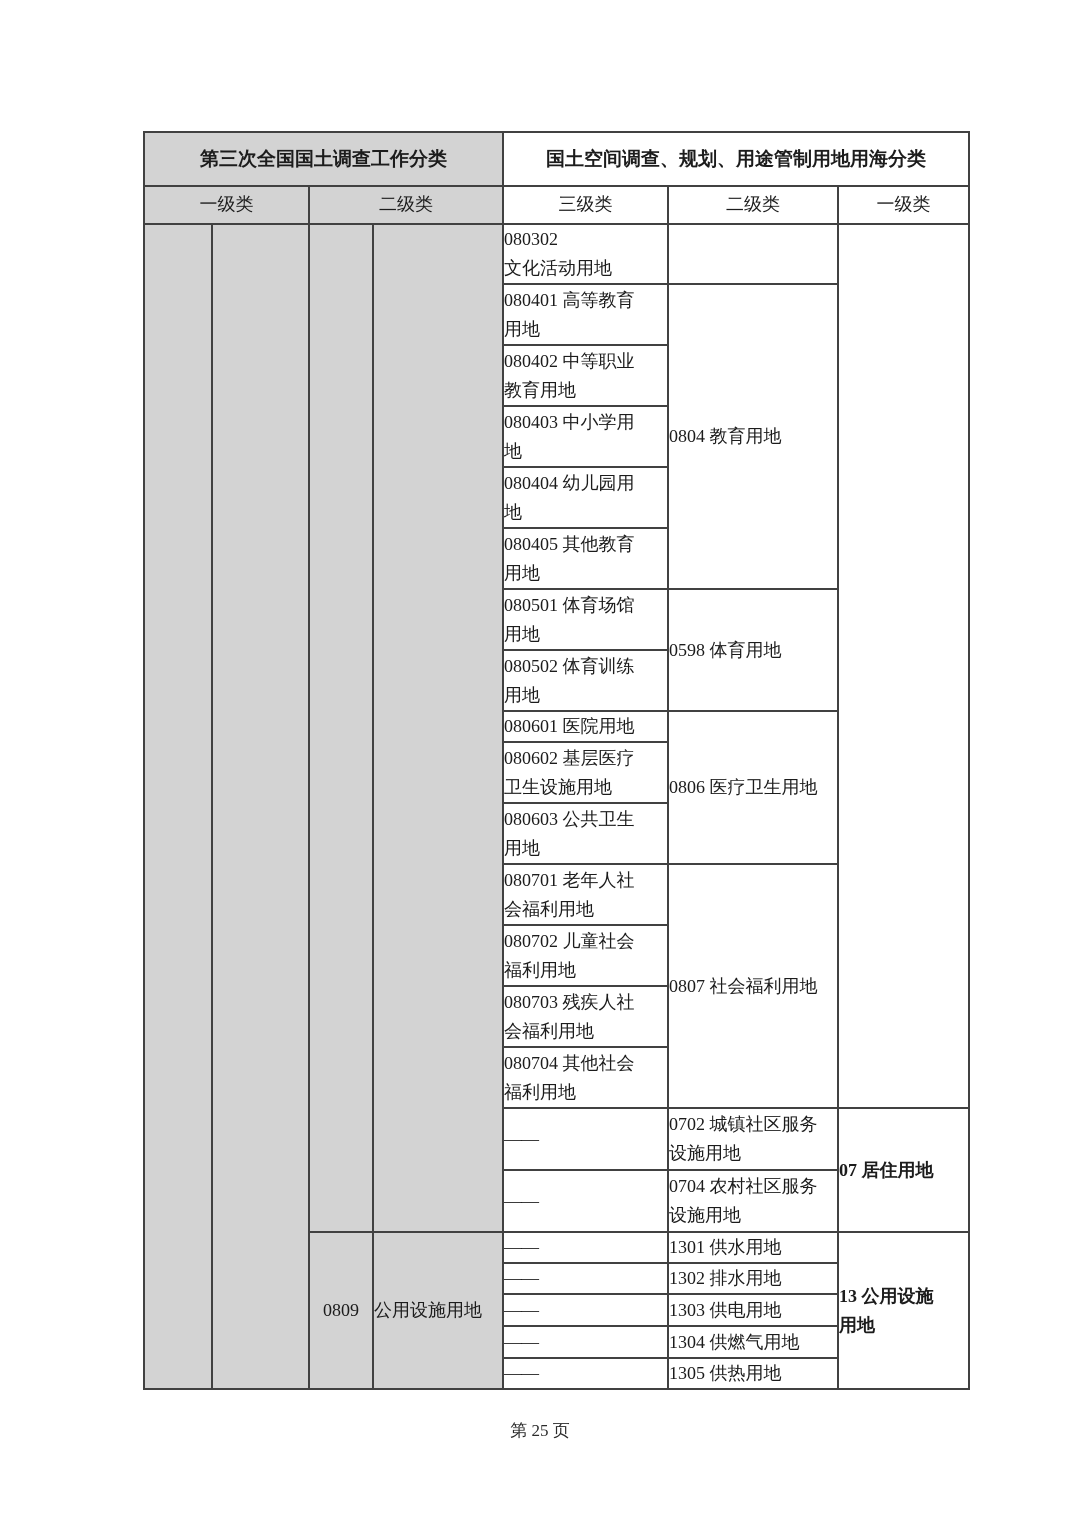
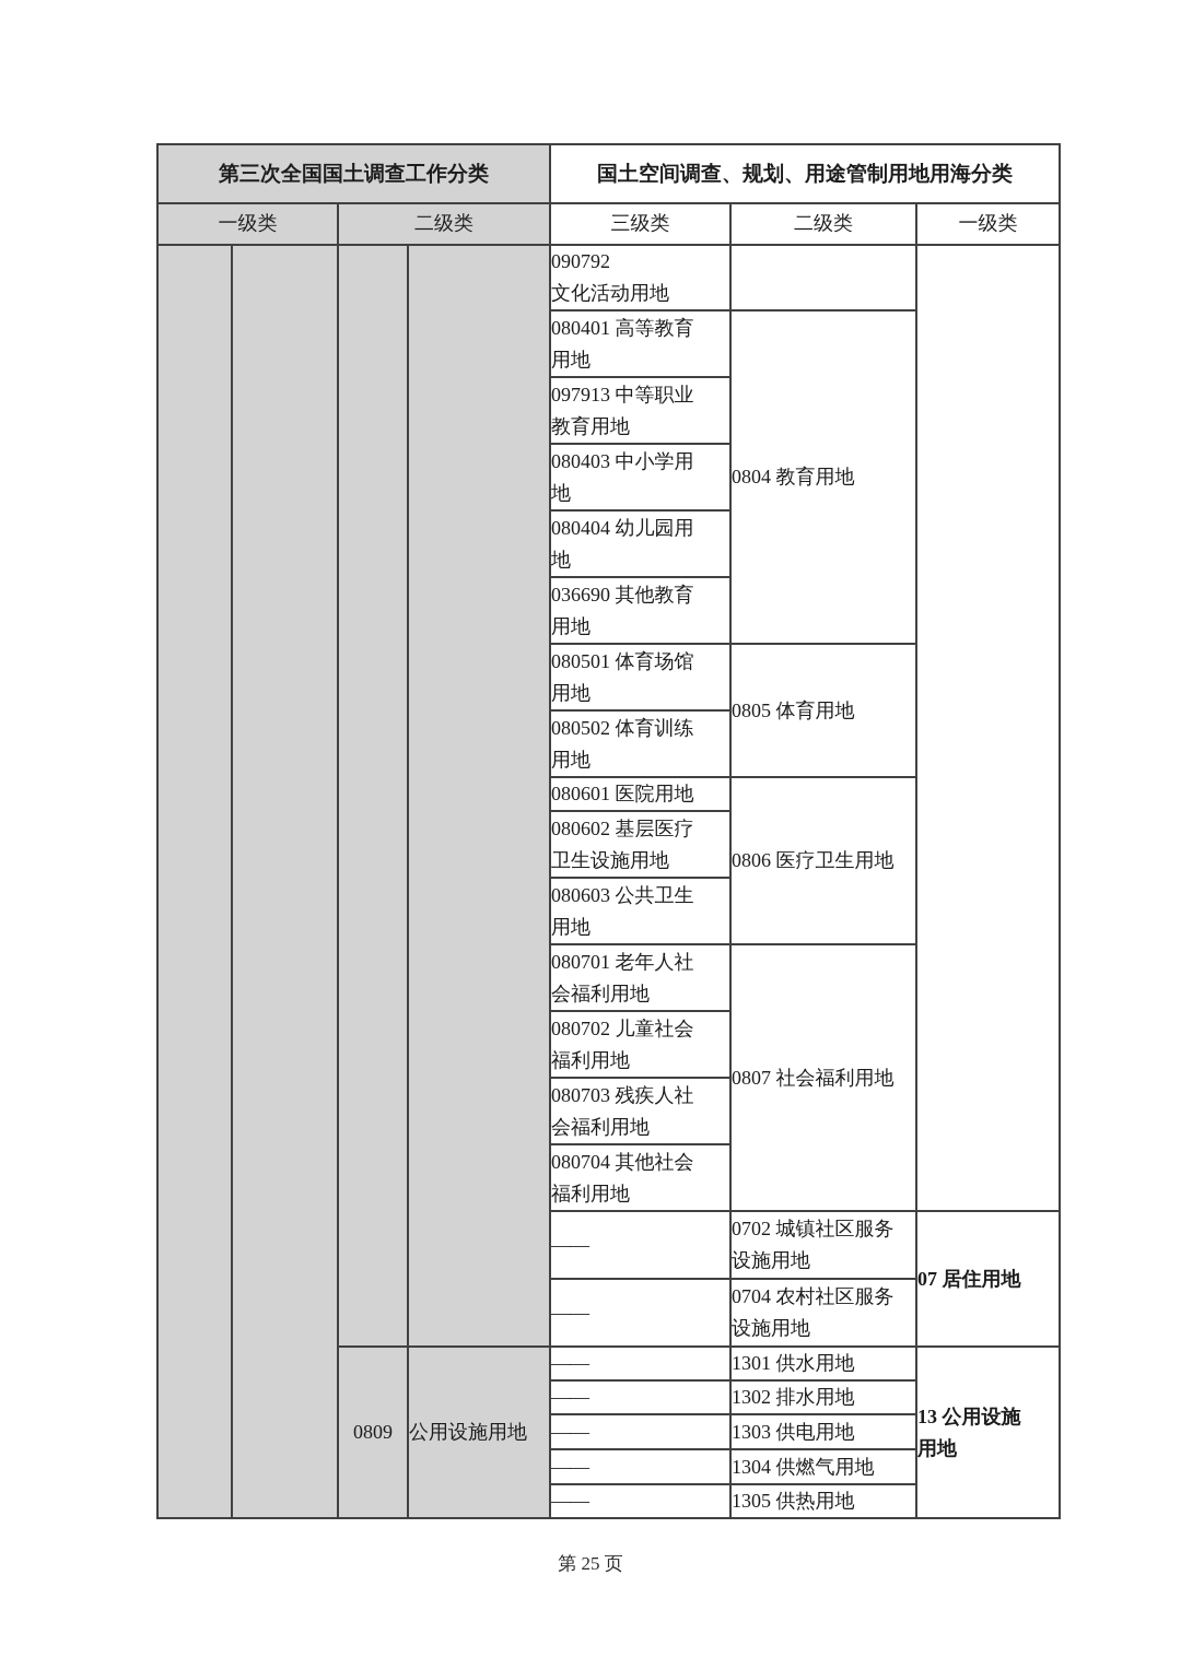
  第三次全国国土调查工作分类	国土空间调查、规划、用途管制用地用海分类
  一级类	二级类	三级类	二级类	一级类
- 				080302 文化活动用地
+ 				090792 文化活动用地
  080401 高等教育 用地	0804 教育用地
- 080402 中等职业 教育用地
+ 097913 中等职业 教育用地
  080403 中小学用 地
  080404 幼儿园用 地
- 080405 其他教育 用地
+ 036690 其他教育 用地
- 080501 体育场馆 用地	0598 体育用地
+ 080501 体育场馆 用地	0805 体育用地
  080502 体育训练 用地
  080601 医院用地	0806 医疗卫生用地
  080602 基层医疗 卫生设施用地
  080603 公共卫生 用地
  080701 老年人社 会福利用地	0807 社会福利用地
  080702 儿童社会 福利用地
  080703 残疾人社 会福利用地
  080704 其他社会 福利用地
  ——	0702 城镇社区服务 设施用地	07 居住用地
  ——	0704 农村社区服务 设施用地
  0809	公用设施用地	——	1301 供水用地	13 公用设施 用地
  ——	1302 排水用地
  ——	1303 供电用地
  ——	1304 供燃气用地
  ——	1305 供热用地
  第 25 页
